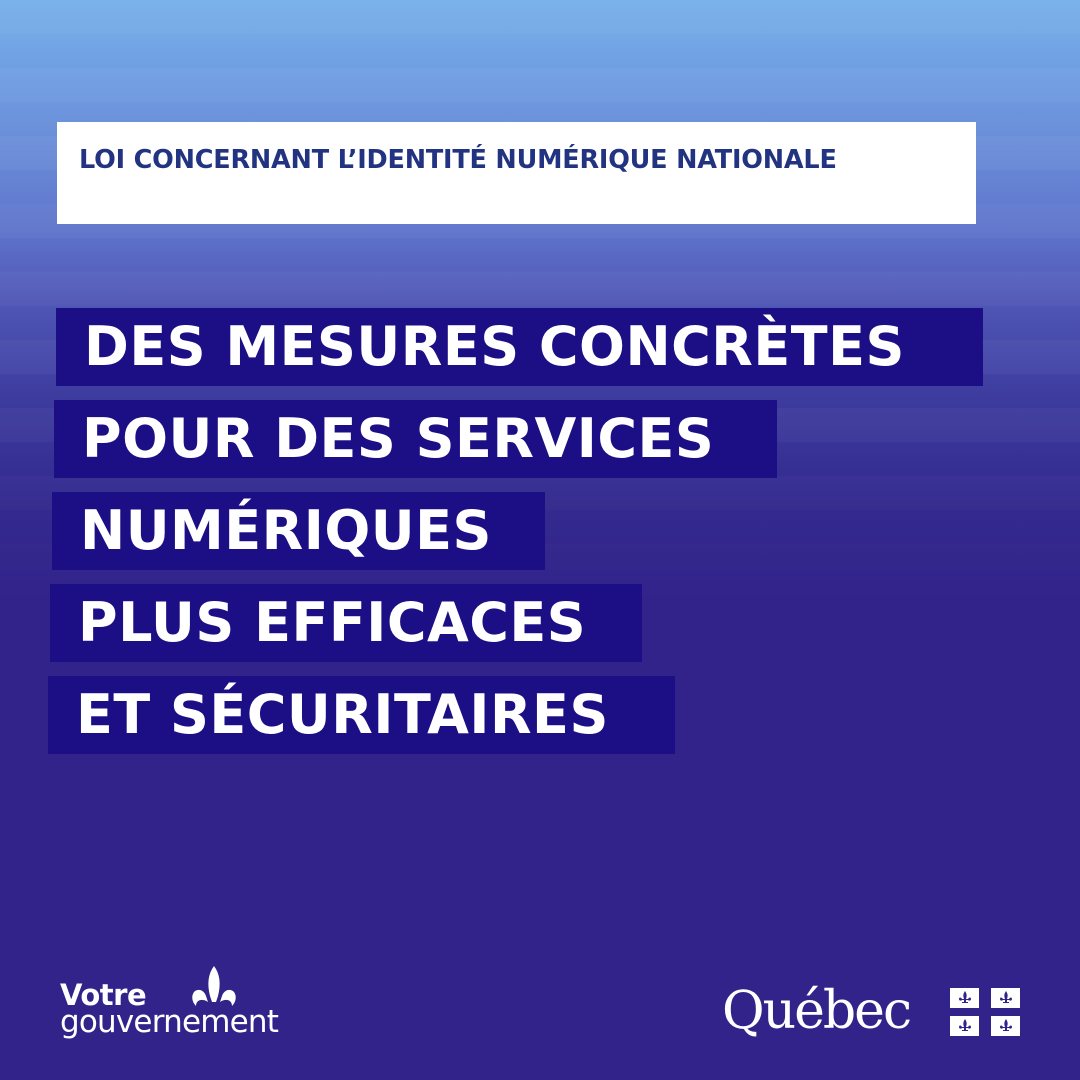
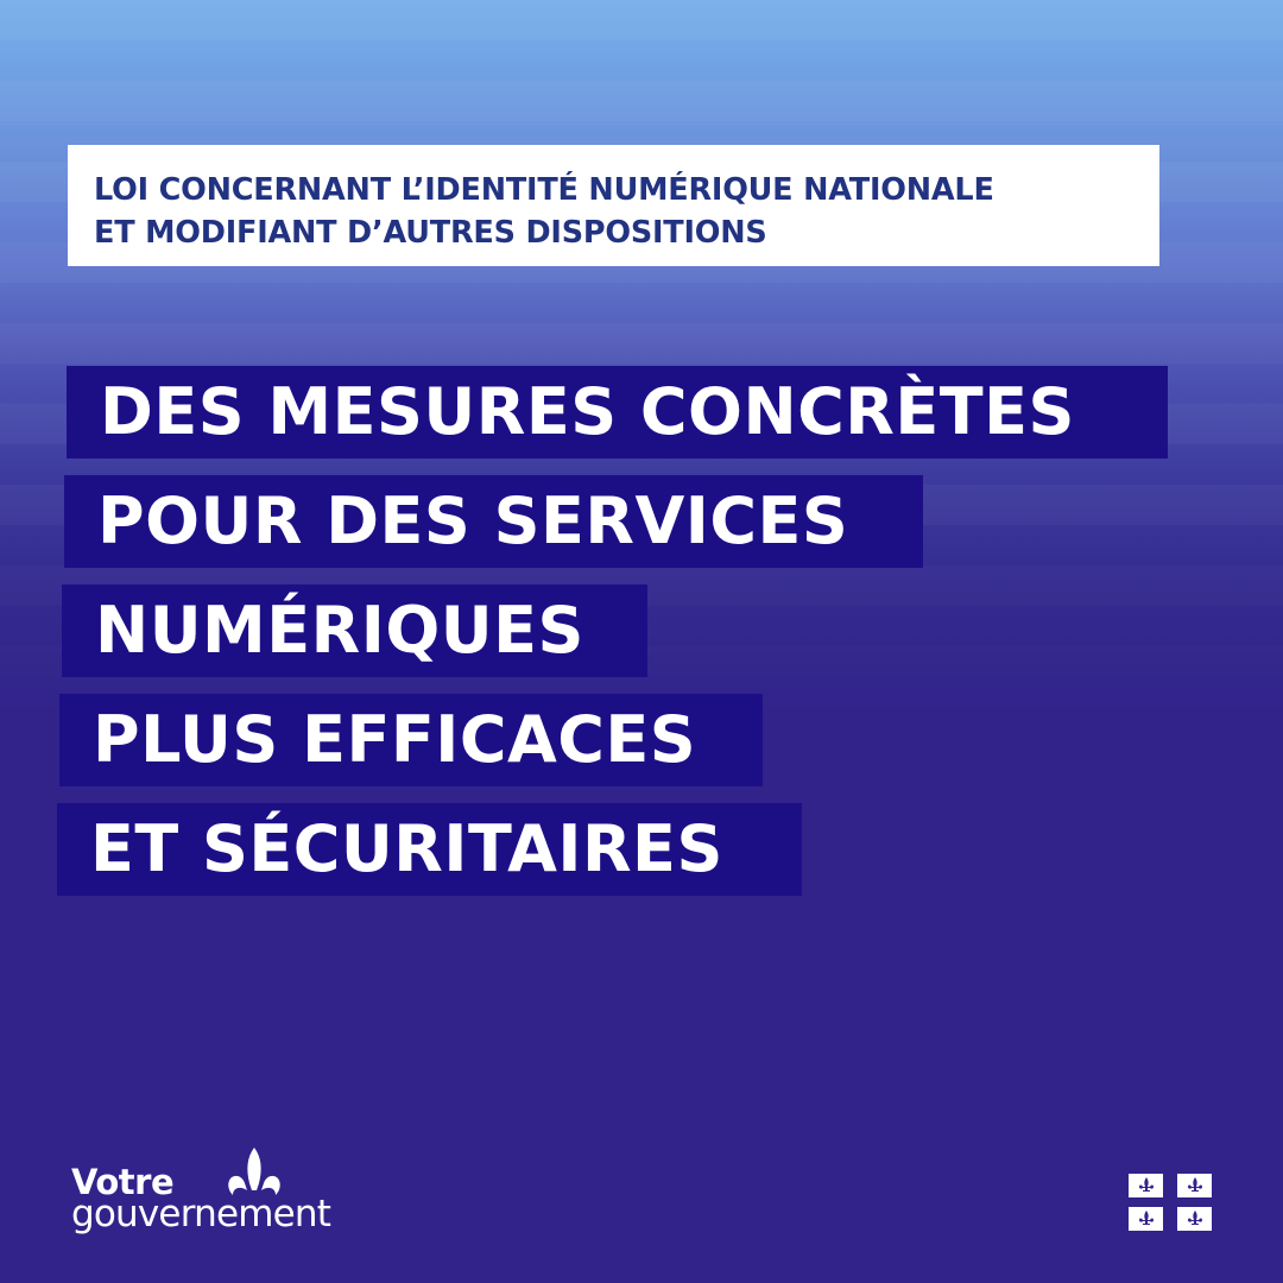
  LOI CONCERNANT L’IDENTITÉ NUMÉRIQUE NATIONALE
+ ET MODIFIANT D’AUTRES DISPOSITIONS
  DES MESURES CONCRÈTES
  POUR DES SERVICES
  NUMÉRIQUES
  PLUS EFFICACES
  ET SÉCURITAIRES
  Votre
  gouvernement
- Québec
